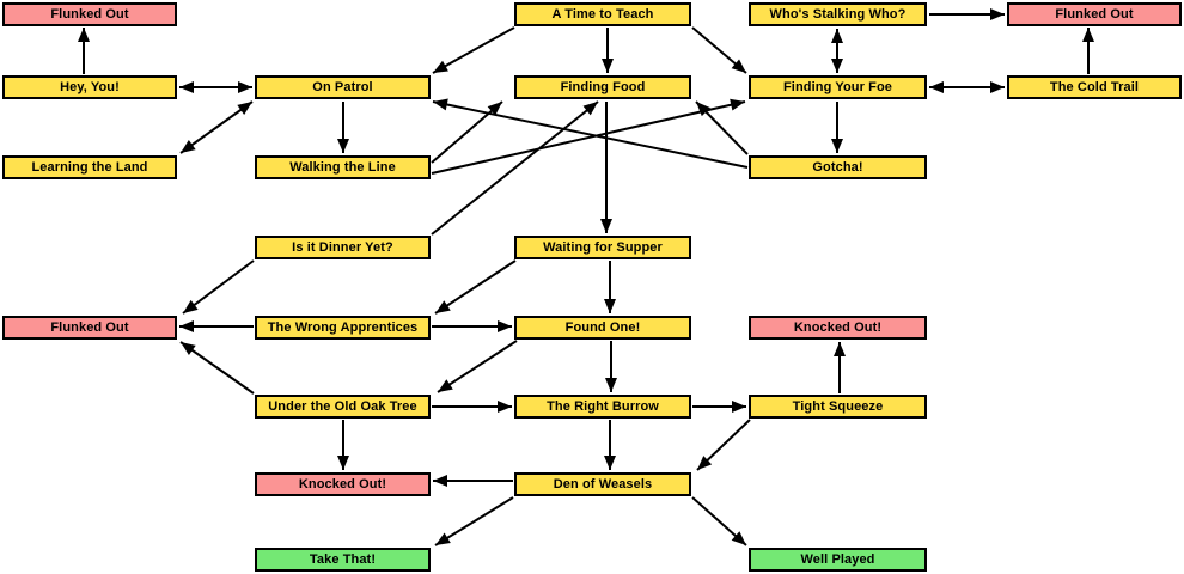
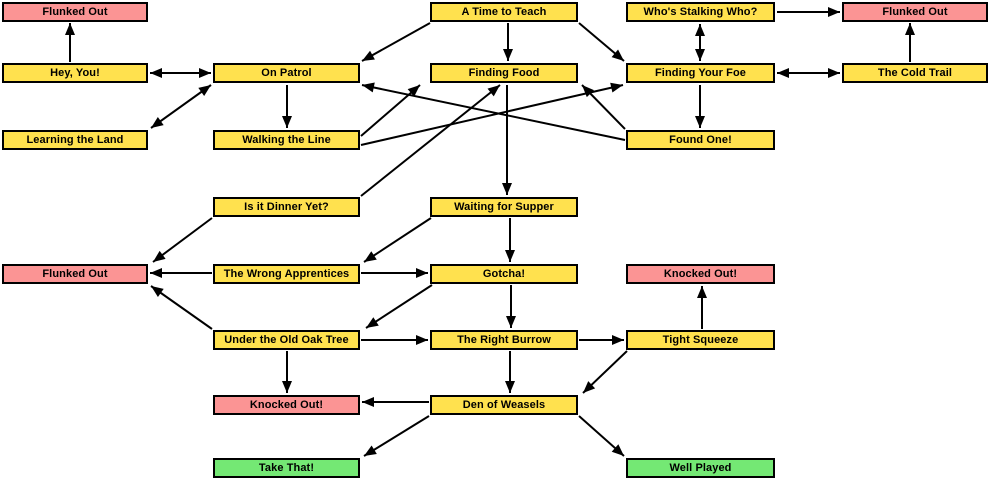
  Flunked Out
  A Time to Teach
  Who's Stalking Who?
  Flunked Out
  Hey, You!
  On Patrol
  Finding Food
  Finding Your Foe
  The Cold Trail
  Learning the Land
  Walking the Line
- Gotcha!
+ Found One!
  Is it Dinner Yet?
  Waiting for Supper
  Flunked Out
  The Wrong Apprentices
- Found One!
+ Gotcha!
  Knocked Out!
  Under the Old Oak Tree
  The Right Burrow
  Tight Squeeze
  Knocked Out!
  Den of Weasels
  Take That!
  Well Played
